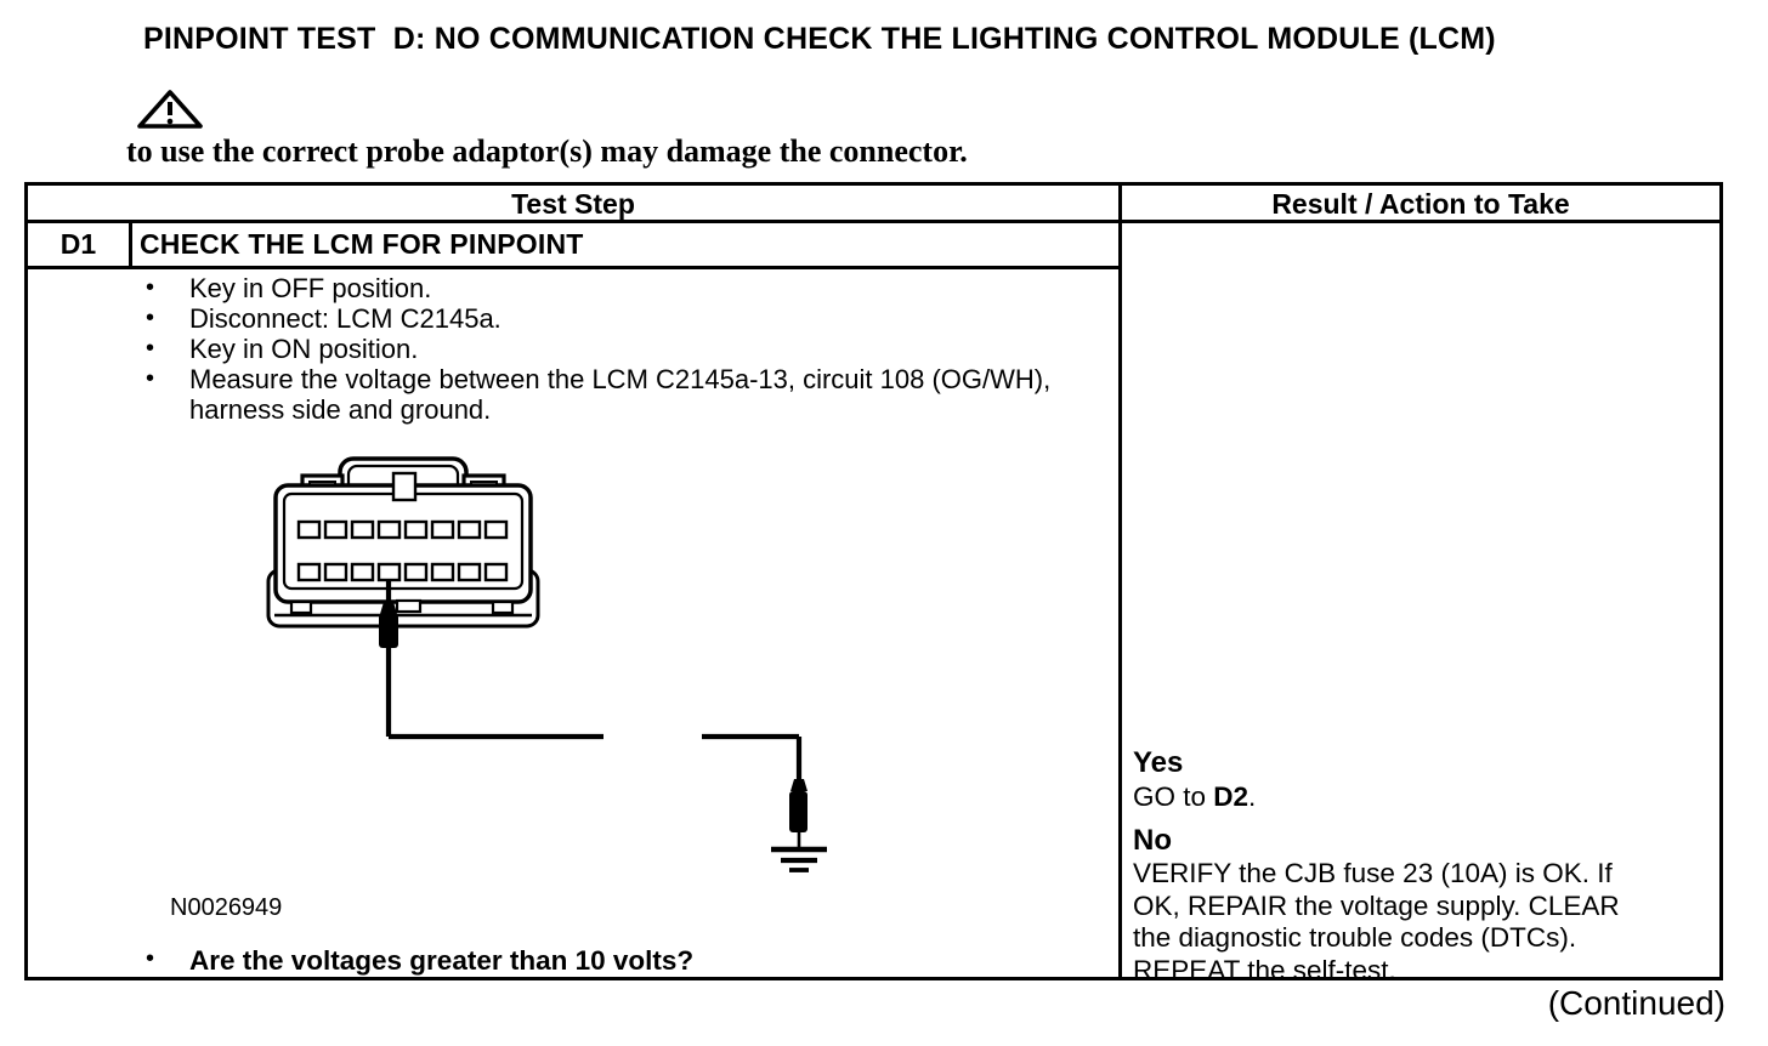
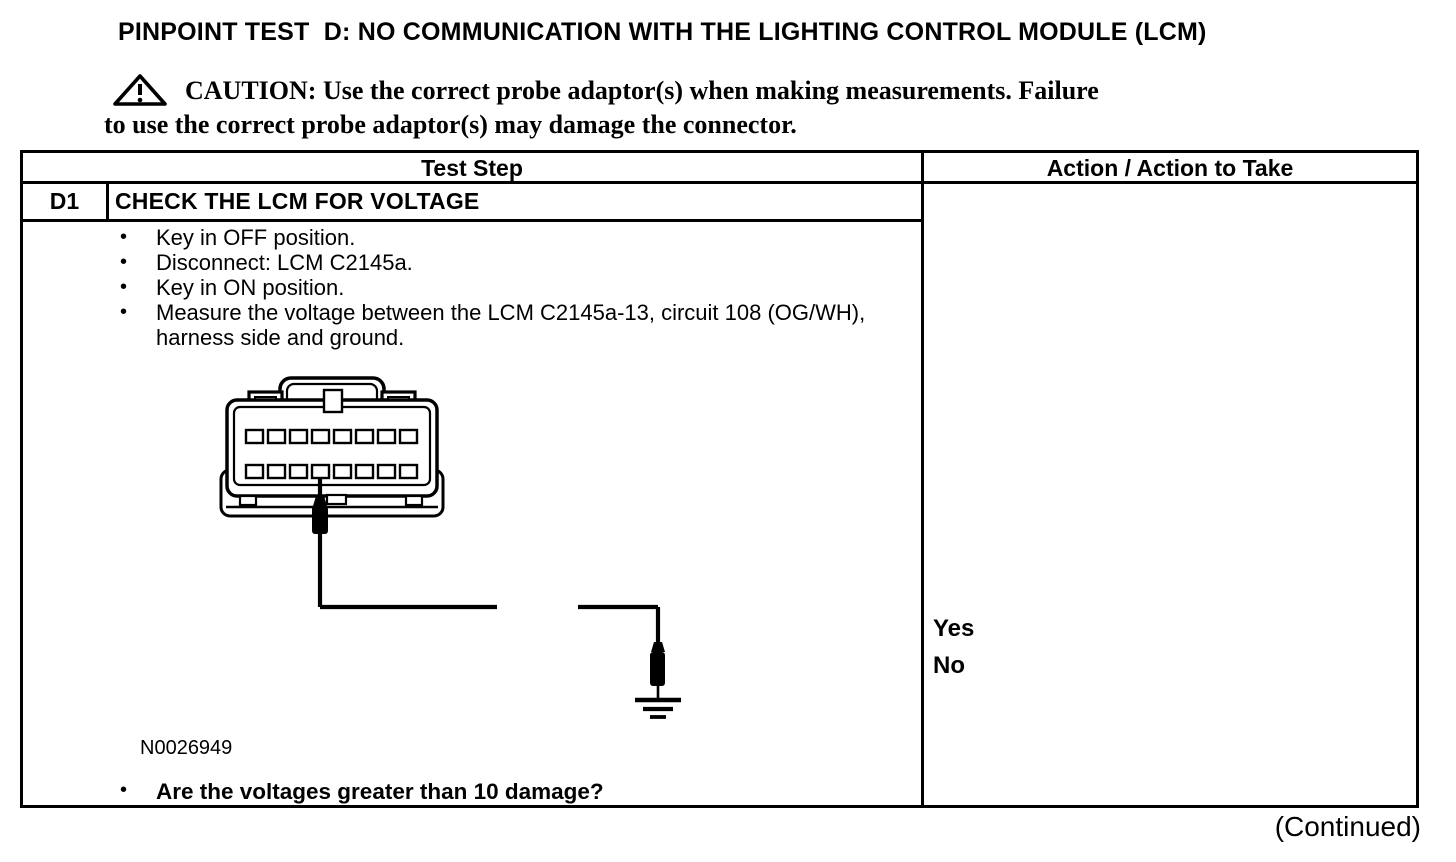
- PINPOINT TEST D: NO COMMUNICATION CHECK THE LIGHTING CONTROL MODULE (LCM)
+ PINPOINT TEST D: NO COMMUNICATION WITH THE LIGHTING CONTROL MODULE (LCM)
+ CAUTION: Use the correct probe adaptor(s) when making measurements. Failure
  to use the correct probe adaptor(s) may damage the connector.
  Test Step
- Result / Action to Take
+ Action / Action to Take
  D1
- CHECK THE LCM FOR PINPOINT
+ CHECK THE LCM FOR VOLTAGE
  •
  Key in OFF position.
  •
  Disconnect: LCM C2145a.
  •
  Key in ON position.
  •
  Measure the voltage between the LCM C2145a-13, circuit 108 (OG/WH), harness side and ground.
  N0026949
  •
- Are the voltages greater than 10 volts?
+ Are the voltages greater than 10 damage?
  Yes
- GO to D2.
  No
- VERIFY the CJB fuse 23 (10A) is OK. If
- OK, REPAIR the voltage supply. CLEAR
- the diagnostic trouble codes (DTCs).
- REPEAT the self-test.
  (Continued)
